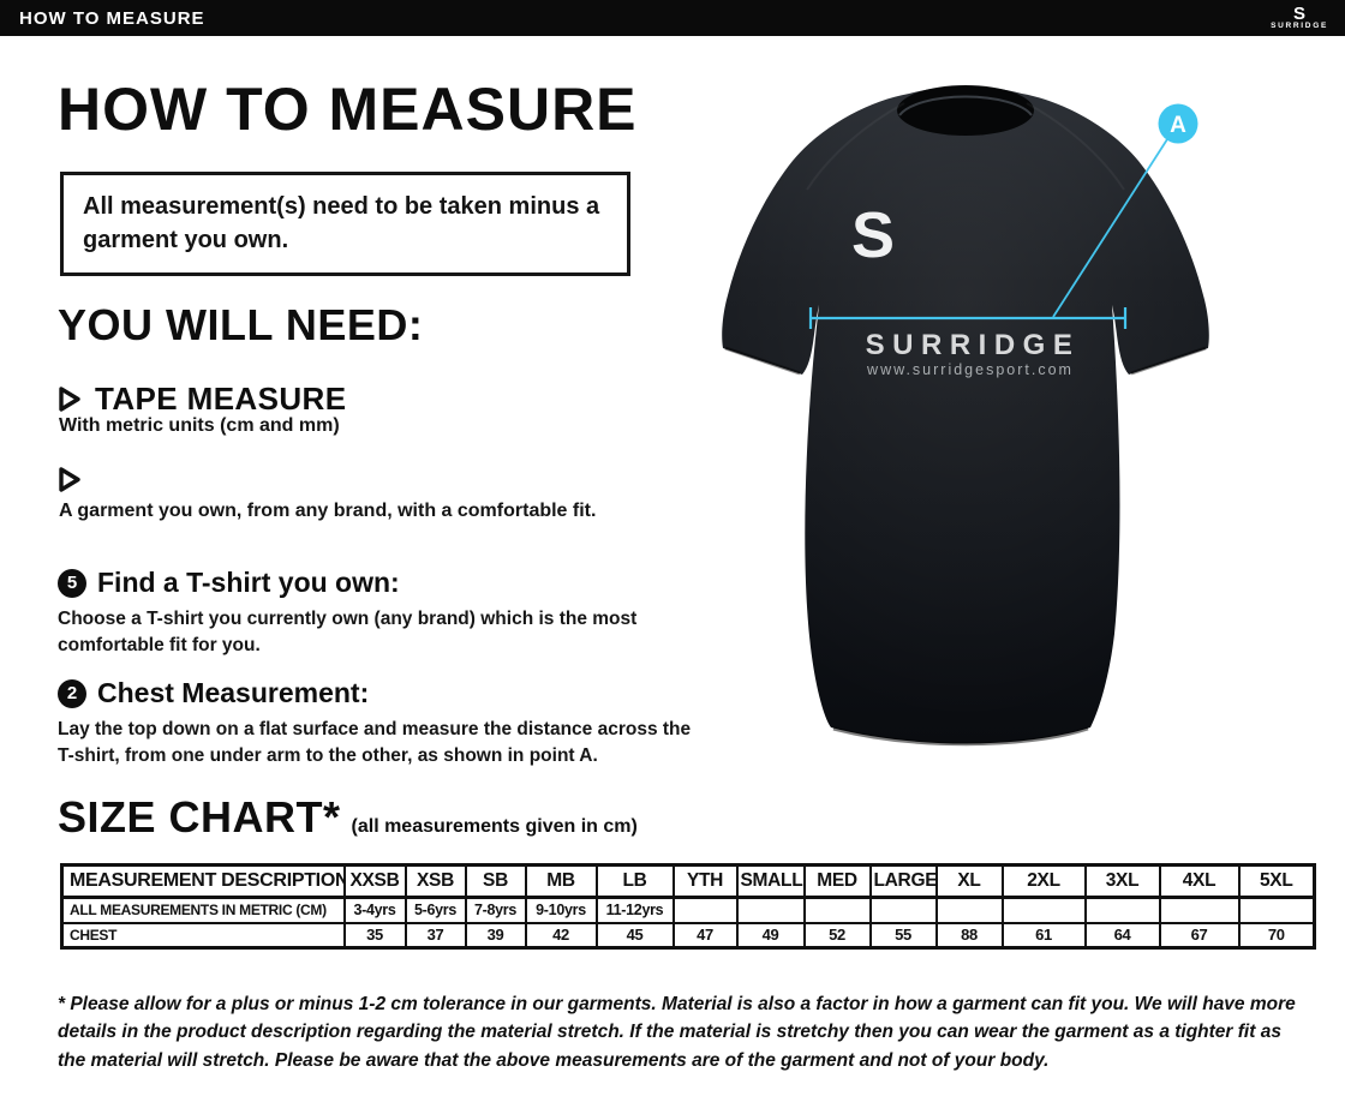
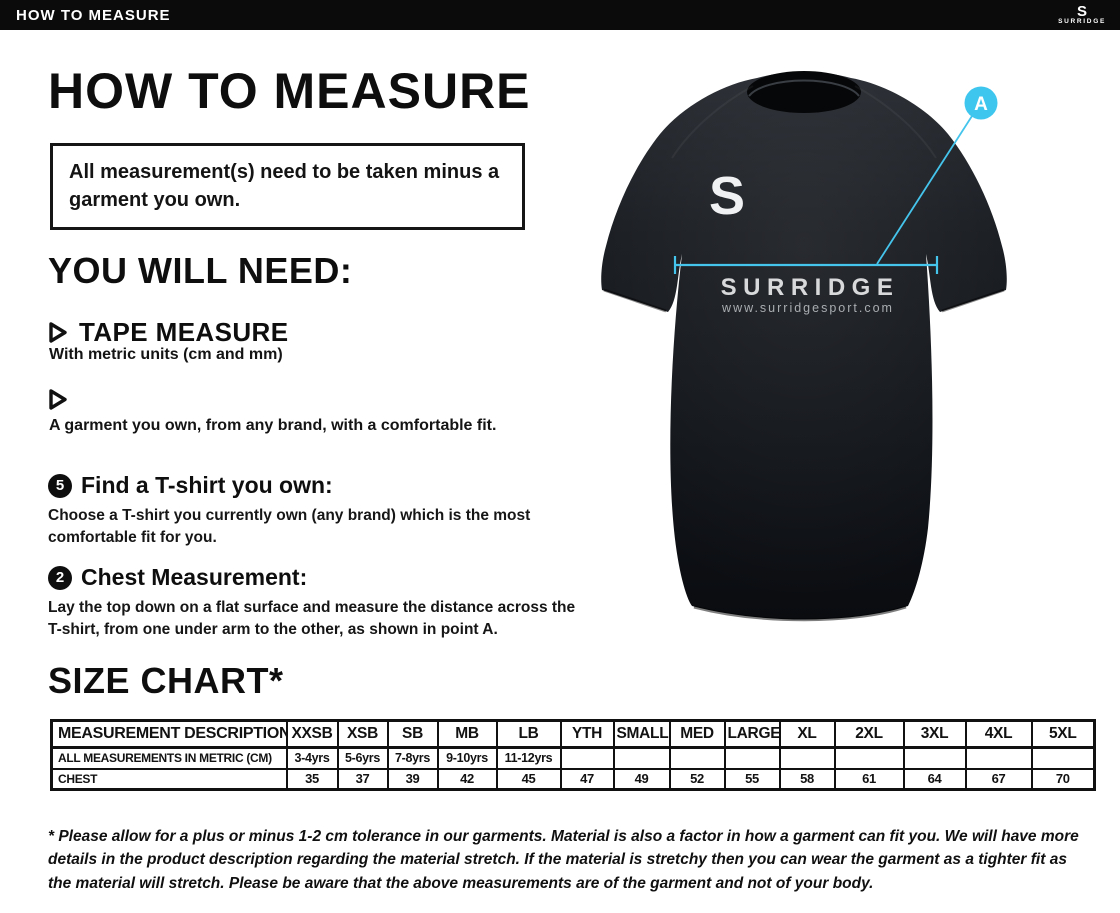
  HOW TO MEASURE
  S
  HOW TO MEASURE
  All measurement(s) need to be taken minus a garment you own.
  YOU WILL NEED:
  TAPE MEASURE
  With metric units (cm and mm)
  A garment you own, from any brand, with a comfortable fit.
  5
  Find a T-shirt you own:
  Choose a T-shirt you currently own (any brand) which is the most comfortable fit for you.
  2
  Chest Measurement:
  Lay the top down on a flat surface and measure the distance across the T-shirt, from one under arm to the other, as shown in point A.
  SIZE CHART*
- (all measurements given in cm)
  MEASUREMENT DESCRIPTION	XXSB	XSB	SB	MB	LB	YTH	SMALL	MED	LARGE	XL	2XL	3XL	4XL	5XL
  ALL MEASUREMENTS IN METRIC (CM)	3-4yrs	5-6yrs	7-8yrs	9-10yrs	11-12yrs
- CHEST	35	37	39	42	45	47	49	52	55	88	61	64	67	70
+ CHEST	35	37	39	42	45	47	49	52	55	58	61	64	67	70
  * Please allow for a plus or minus 1-2 cm tolerance in our garments. Material is also a factor in how a garment can fit you. We will have more details in the product description regarding the material stretch. If the material is stretchy then you can wear the garment as a tighter fit as the material will stretch. Please be aware that the above measurements are of the garment and not of your body.
  S
  SURRIDGE
  www.surridgesport.com
  A
